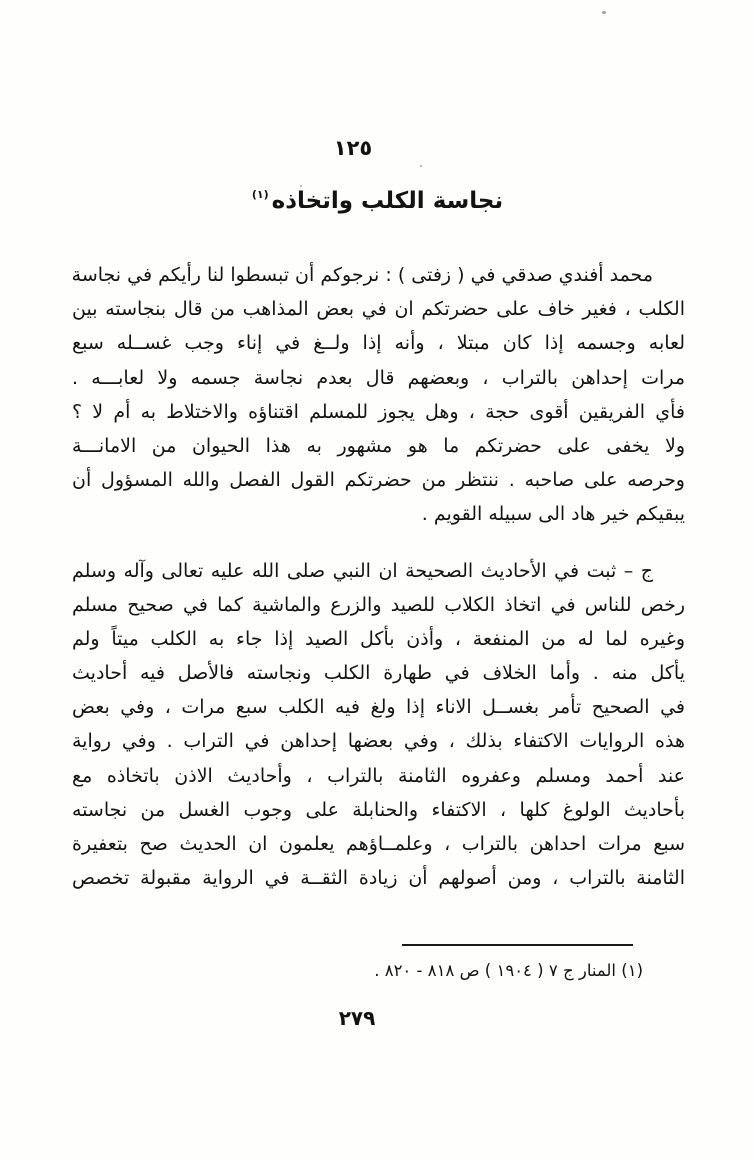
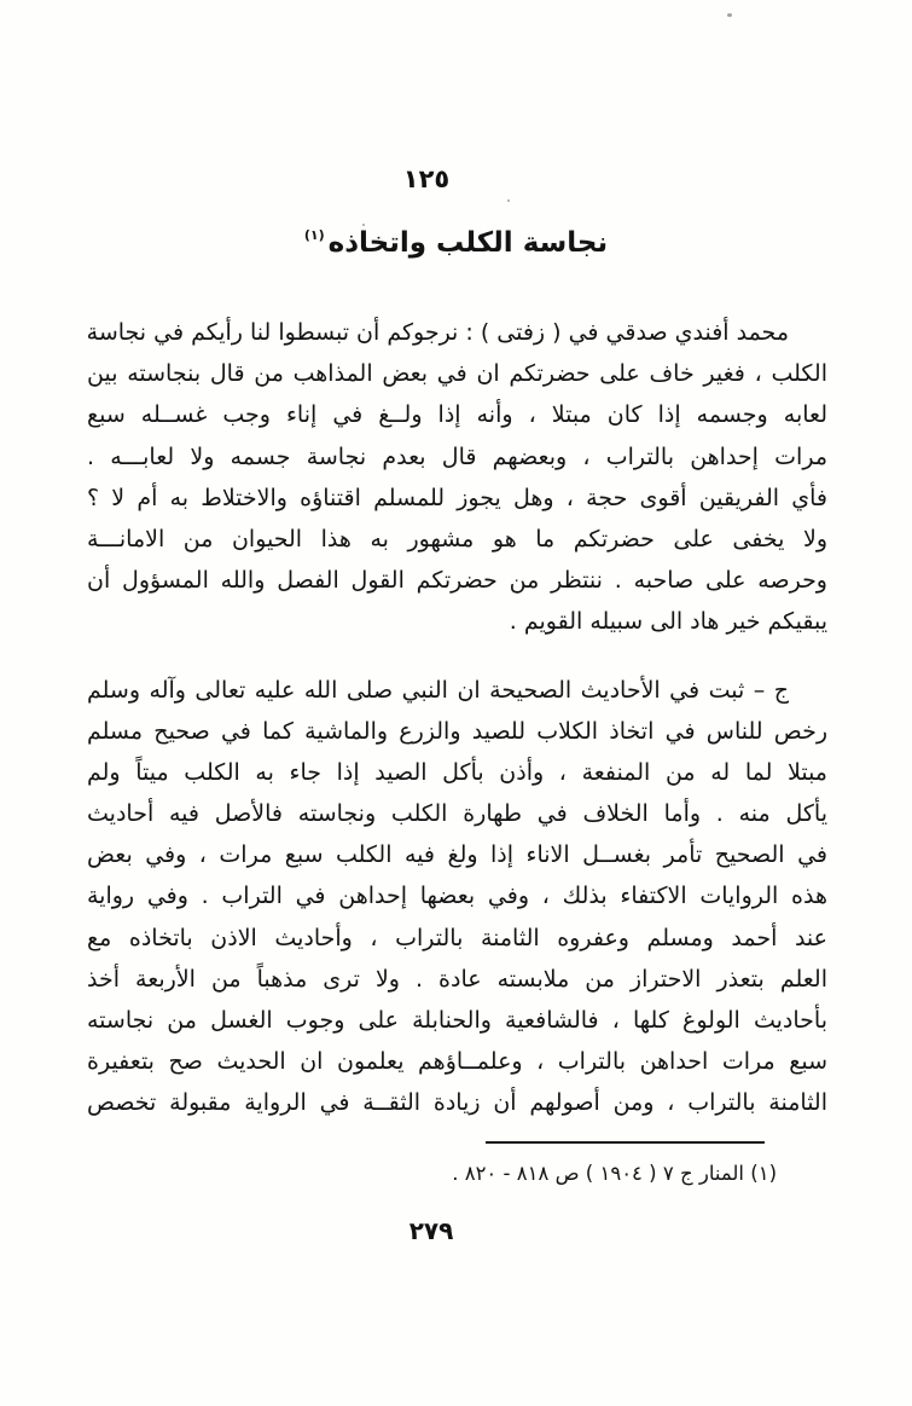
  ١٢٥
  نجاسة الكلب واتخاذه(١)
  محمد أفندي صدقي في ( زفتى ) : نرجوكم أن تبسطوا لنا رأيكم في نجاسة
  الكلب ، فغير خاف على حضرتكم ان في بعض المذاهب من قال بنجاسته بين
  لعابه وجسمه إذا كان مبتلا ، وأنه إذا ولــغ في إناء وجب غســله سبع
  مرات إحداهن بالتراب ، وبعضهم قال بعدم نجاسة جسمه ولا لعابـــه .
  فأي الفريقين أقوى حجة ، وهل يجوز للمسلم اقتناؤه والاختلاط به أم لا ؟
  ولا يخفى على حضرتكم ما هو مشهور به هذا الحيوان من الامانـــة
  وحرصه على صاحبه . ننتظر من حضرتكم القول الفصل والله المسؤول أن
  يبقيكم خير هاد الى سبيله القويم .
  ج – ثبت في الأحاديث الصحيحة ان النبي صلى الله عليه تعالى وآله وسلم
  رخص للناس في اتخاذ الكلاب للصيد والزرع والماشية كما في صحيح مسلم
- وغيره لما له من المنفعة ، وأذن بأكل الصيد إذا جاء به الكلب ميتاً ولم
+ مبتلا لما له من المنفعة ، وأذن بأكل الصيد إذا جاء به الكلب ميتاً ولم
  يأكل منه . وأما الخلاف في طهارة الكلب ونجاسته فالأصل فيه أحاديث
  في الصحيح تأمر بغســل الاناء إذا ولغ فيه الكلب سبع مرات ، وفي بعض
  هذه الروايات الاكتفاء بذلك ، وفي بعضها إحداهن في التراب . وفي رواية
  عند أحمد ومسلم وعفروه الثامنة بالتراب ، وأحاديث الاذن باتخاذه مع
+ العلم بتعذر الاحتراز من ملابسته عادة . ولا ترى مذهباً من الأربعة أخذ
- بأحاديث الولوغ كلها ، الاكتفاء والحنابلة على وجوب الغسل من نجاسته
+ بأحاديث الولوغ كلها ، فالشافعية والحنابلة على وجوب الغسل من نجاسته
  سبع مرات احداهن بالتراب ، وعلمــاؤهم يعلمون ان الحديث صح بتعفيرة
  الثامنة بالتراب ، ومن أصولهم أن زيادة الثقــة في الرواية مقبولة تخصص
  (١) المنار ج ٧ ( ١٩٠٤ ) ص ٨١٨ - ٨٢٠ .
  ٢٧٩
